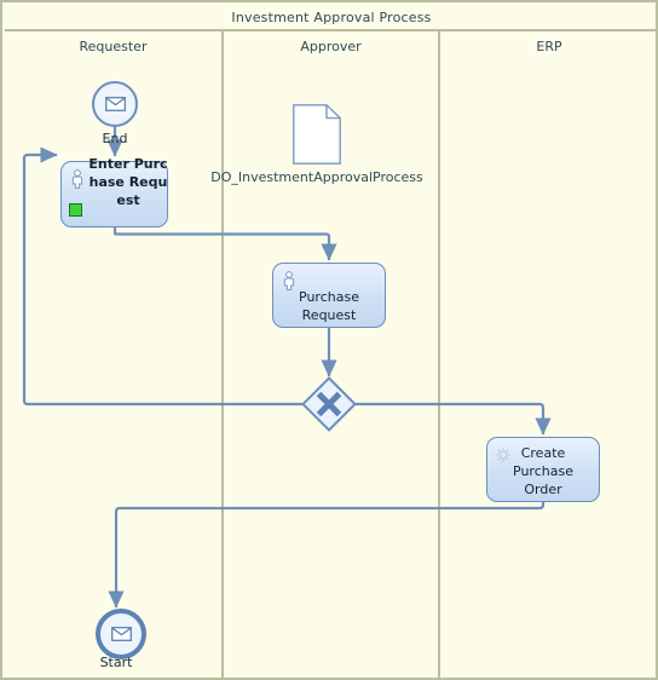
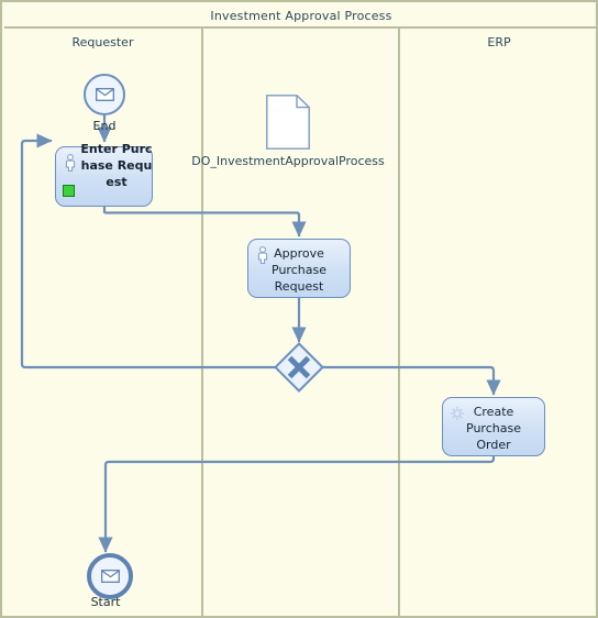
  Investment Approval Process
  Requester
- Approver
  ERP
  End
  Enter Purchase Request
  DO_InvestmentApprovalProcess
+ Approve
  Purchase
  Request
  Create
  Purchase
  Order
  Start
